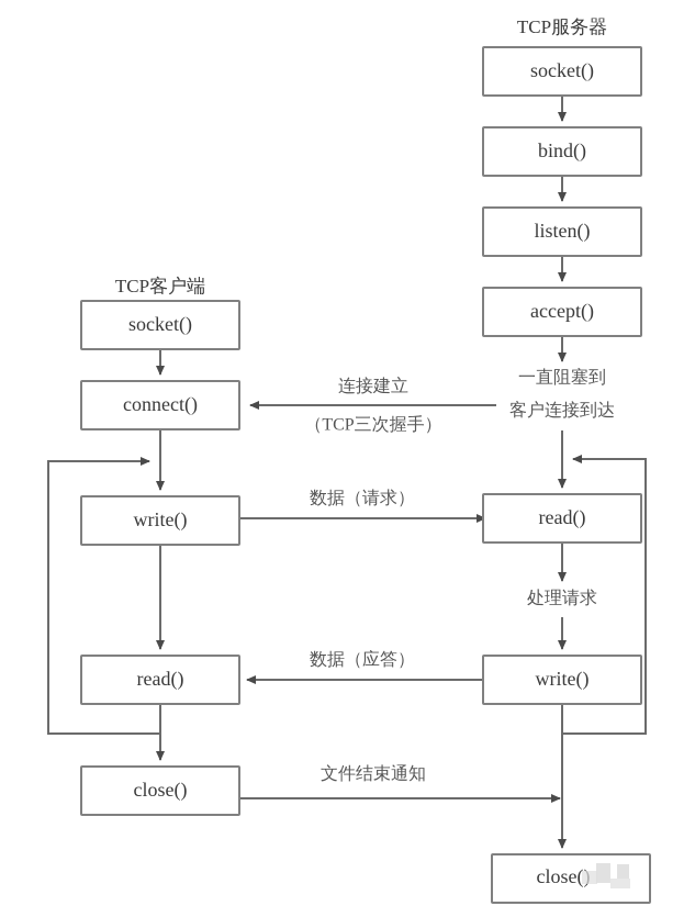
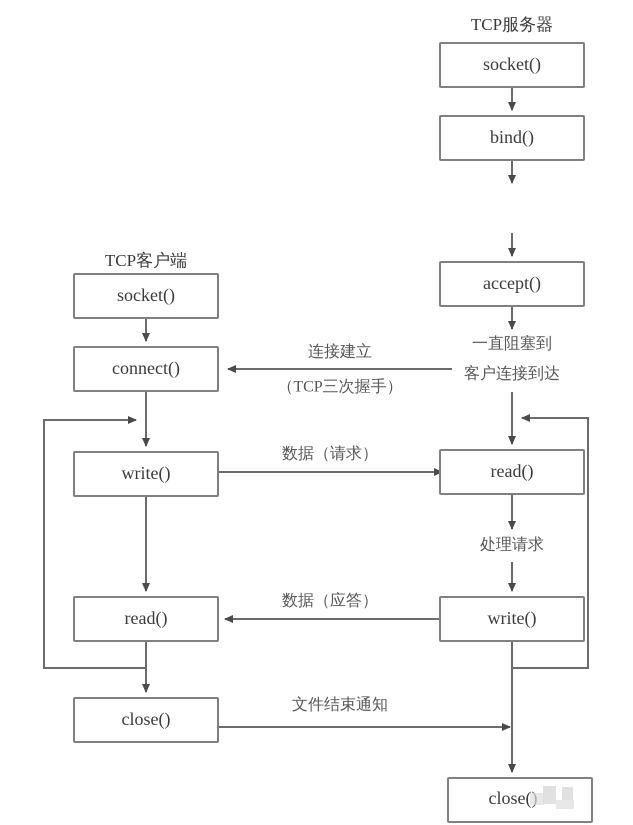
  TCP客户端
  TCP服务器
  连接建立
  （TCP三次握手）
  一直阻塞到
  客户连接到达
  数据（请求）
  处理请求
  数据（应答）
  文件结束通知
  socket()
  bind()
- listen()
  accept()
  read()
  write()
  close()
  socket()
  connect()
  write()
  read()
  close()
